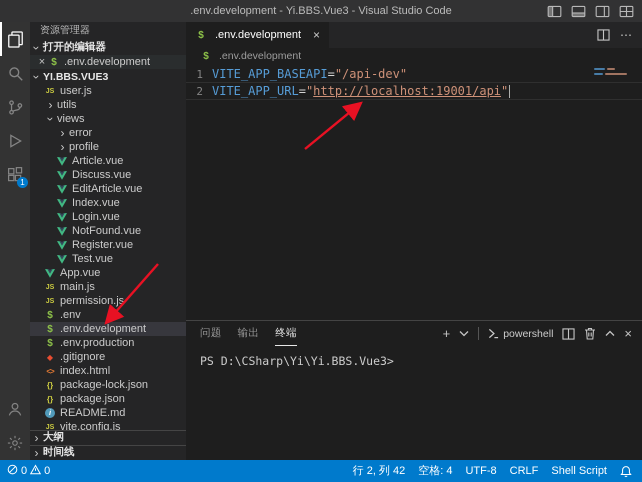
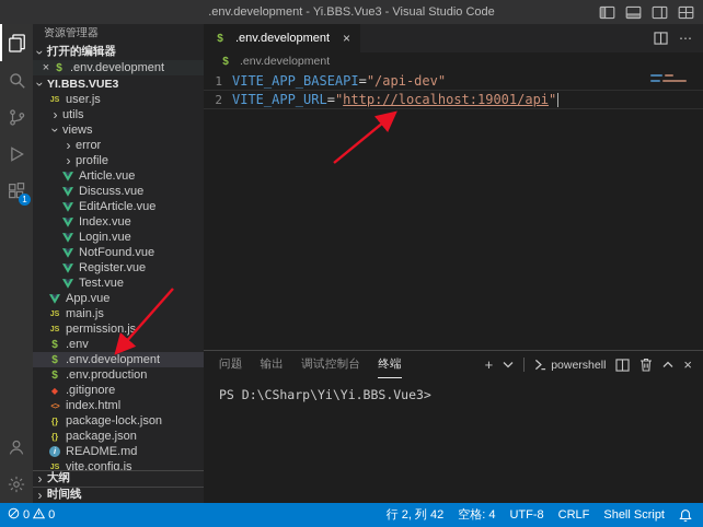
  .env.development - Yi.BBS.Vue3 - Visual Studio Code
  1
  资源管理器
  打开的编辑器
  ×
  $
  .env.development
  YI.BBS.VUE3
  user.js
  ›
  utils
  views
  ›
  error
  ›
  profile
  Article.vue
  Discuss.vue
  EditArticle.vue
  Index.vue
  Login.vue
  NotFound.vue
  Register.vue
  Test.vue
  App.vue
  main.js
  permission.js
  $
  .env
  $
  .env.development
  $
  .env.production
  ◆
  .gitignore
  <>
  index.html
  {}
  package-lock.json
  {}
  package.json
  i
  README.md
  vite.config.js
  ›
  大纲
  ›
  时间线
  $
  .env.development
  ×
  ⋯
  $
  .env.development
  1
  VITE_APP_BASEAPI
  =
  "/api-dev"
  2
  VITE_APP_URL
  =
  "
  http://localhost:19001/api
  "
  问题
  输出
+ 调试控制台
  终端
  +
  powershell
  ×
  PS D:\CSharp\Yi\Yi.BBS.Vue3>
  0
  0
  行 2, 列 42
  空格: 4
  UTF-8
  CRLF
  Shell Script
